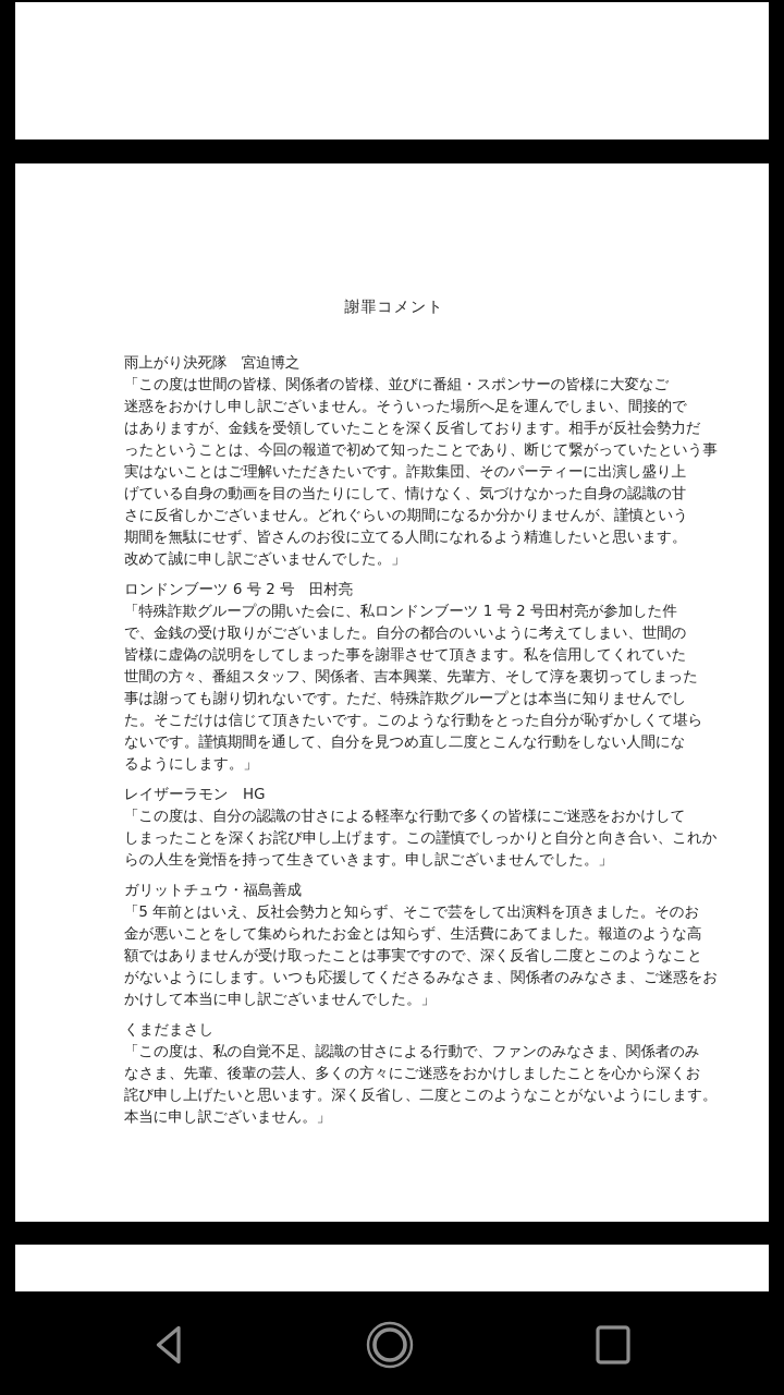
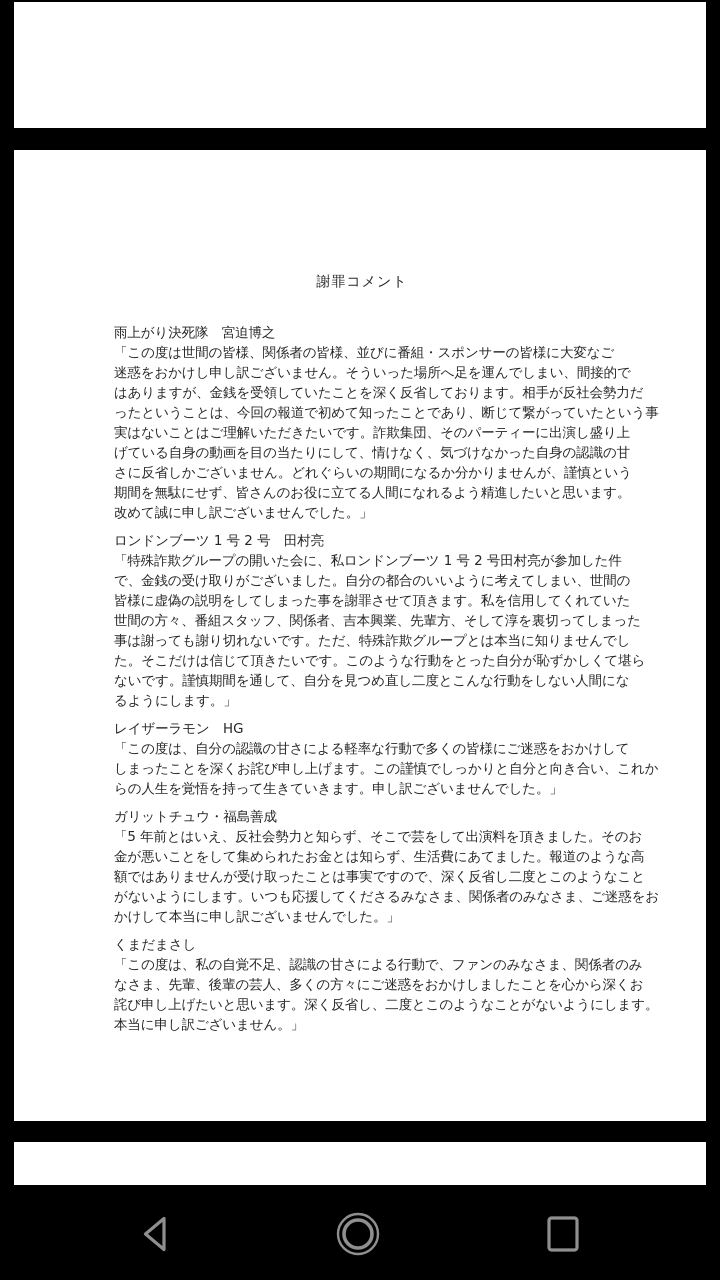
  謝罪コメント
  雨上がり決死隊 宮迫博之
  「この度は世間の皆様、関係者の皆様、並びに番組・スポンサーの皆様に大変なご
  迷惑をおかけし申し訳ございません。そういった場所へ足を運んでしまい、間接的で
  はありますが、金銭を受領していたことを深く反省しております。相手が反社会勢力だ
  ったということは、今回の報道で初めて知ったことであり、断じて繋がっていたという事
  実はないことはご理解いただきたいです。詐欺集団、そのパーティーに出演し盛り上
  げている自身の動画を目の当たりにして、情けなく、気づけなかった自身の認識の甘
  さに反省しかございません。どれぐらいの期間になるか分かりませんが、謹慎という
  期間を無駄にせず、皆さんのお役に立てる人間になれるよう精進したいと思います。
  改めて誠に申し訳ございませんでした。」
- ロンドンブーツ 6 号 2 号 田村亮
+ ロンドンブーツ 1 号 2 号 田村亮
  「特殊詐欺グループの開いた会に、私ロンドンブーツ 1 号 2 号田村亮が参加した件
  で、金銭の受け取りがございました。自分の都合のいいように考えてしまい、世間の
  皆様に虚偽の説明をしてしまった事を謝罪させて頂きます。私を信用してくれていた
  世間の方々、番組スタッフ、関係者、吉本興業、先輩方、そして淳を裏切ってしまった
  事は謝っても謝り切れないです。ただ、特殊詐欺グループとは本当に知りませんでし
  た。そこだけは信じて頂きたいです。このような行動をとった自分が恥ずかしくて堪ら
  ないです。謹慎期間を通して、自分を見つめ直し二度とこんな行動をしない人間にな
  るようにします。」
  レイザーラモン HG
  「この度は、自分の認識の甘さによる軽率な行動で多くの皆様にご迷惑をおかけして
  しまったことを深くお詫び申し上げます。この謹慎でしっかりと自分と向き合い、これか
  らの人生を覚悟を持って生きていきます。申し訳ございませんでした。」
  ガリットチュウ・福島善成
  「5 年前とはいえ、反社会勢力と知らず、そこで芸をして出演料を頂きました。そのお
  金が悪いことをして集められたお金とは知らず、生活費にあてました。報道のような高
  額ではありませんが受け取ったことは事実ですので、深く反省し二度とこのようなこと
  がないようにします。いつも応援してくださるみなさま、関係者のみなさま、ご迷惑をお
  かけして本当に申し訳ございませんでした。」
  くまだまさし
  「この度は、私の自覚不足、認識の甘さによる行動で、ファンのみなさま、関係者のみ
  なさま、先輩、後輩の芸人、多くの方々にご迷惑をおかけしましたことを心から深くお
  詫び申し上げたいと思います。深く反省し、二度とこのようなことがないようにします。
  本当に申し訳ございません。」
